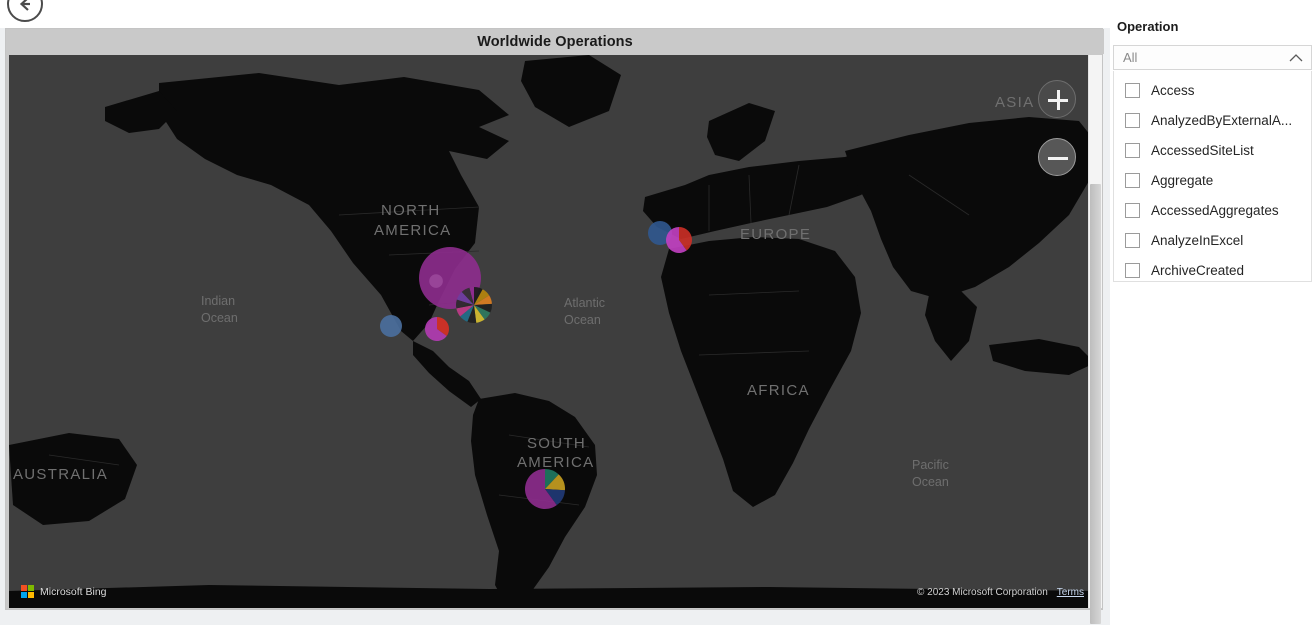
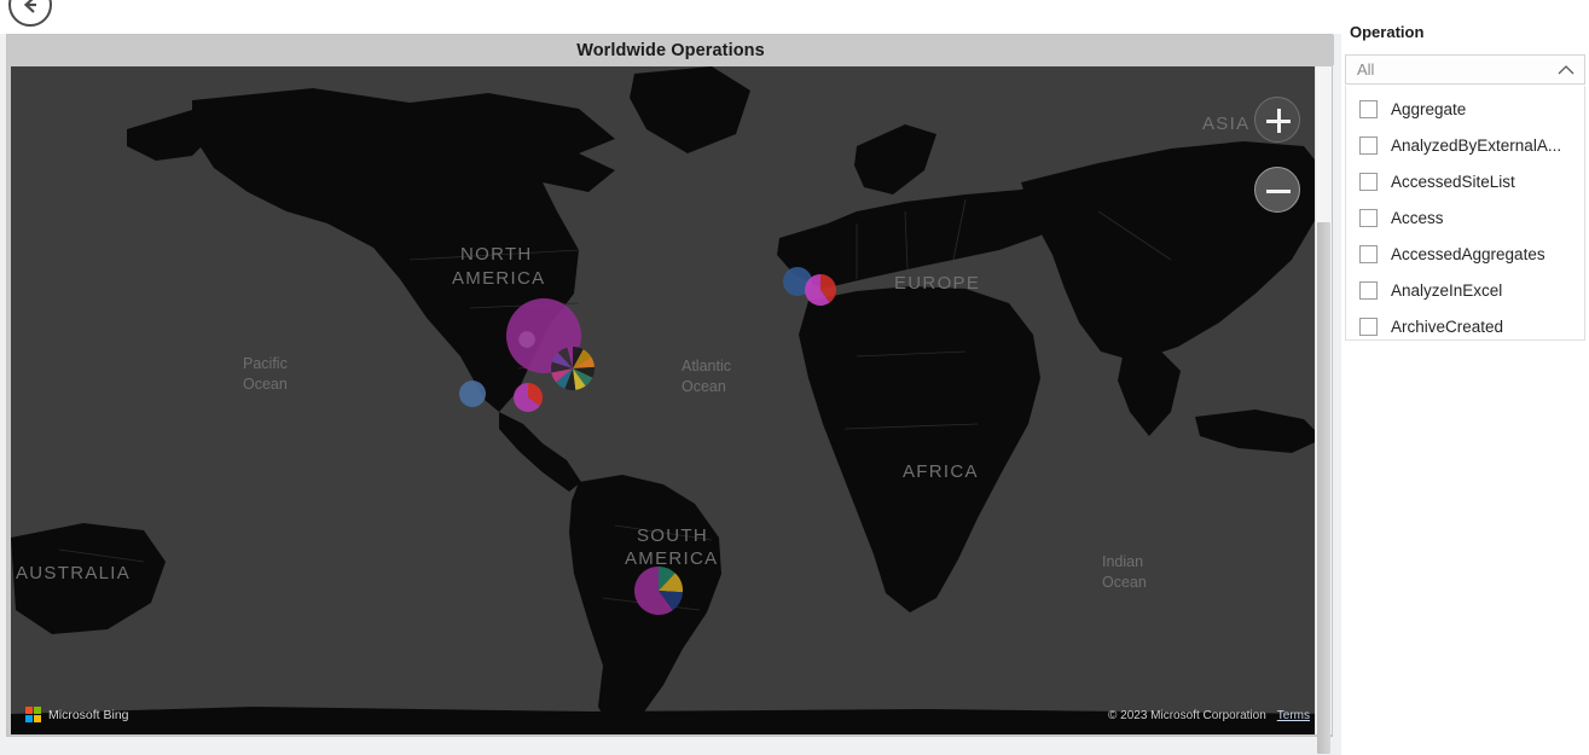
  Worldwide Operations
  NORTH
  AMERICA
  SOUTH
  AMERICA
  EUROPE
  AFRICA
  ASIA
  AUSTRALIA
- Indian
+ Pacific
  Ocean
  Atlantic
  Ocean
- Pacific
+ Indian
  Ocean
  Microsoft Bing
  © 2023 Microsoft Corporation
  Terms
  Operation
  All
- Access
+ Aggregate
  AnalyzedByExternalA...
  AccessedSiteList
- Aggregate
+ Access
  AccessedAggregates
  AnalyzeInExcel
  ArchiveCreated
